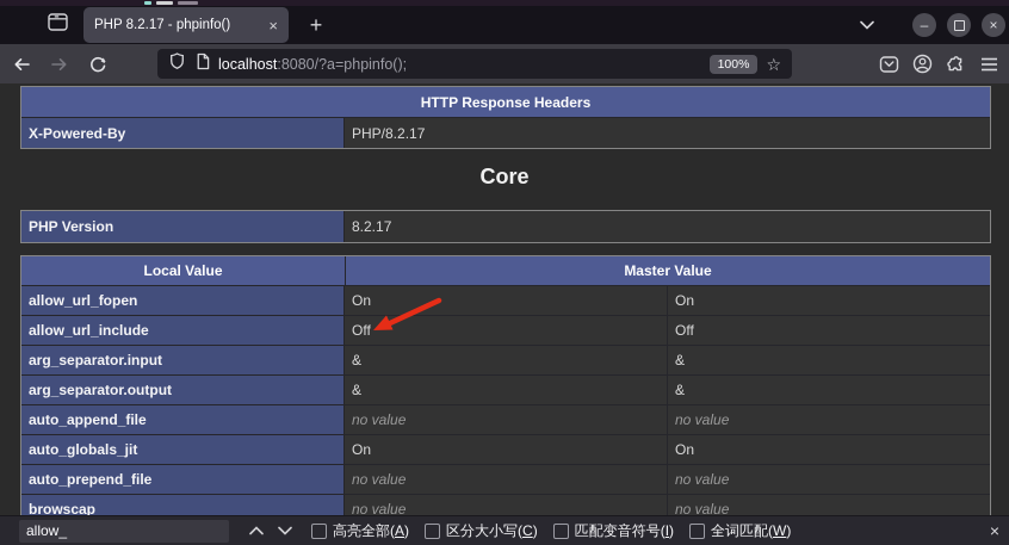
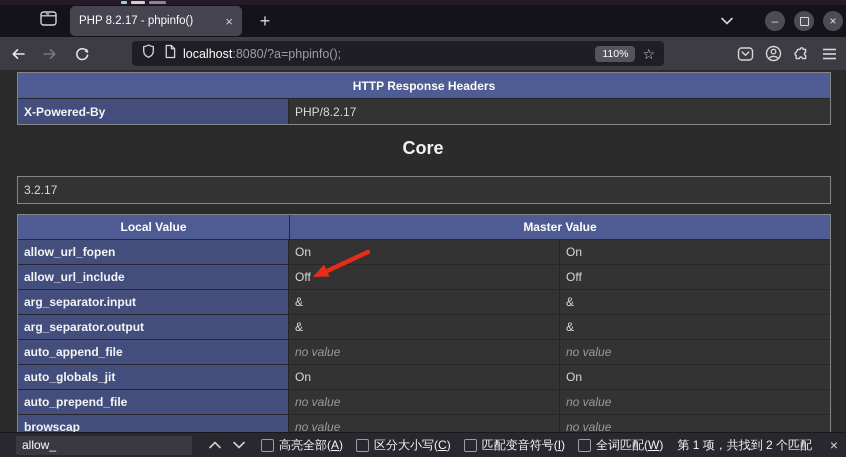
  PHP 8.2.17 - phpinfo()
  ×
  +
  –
  ×
  localhost:8080/?a=phpinfo();
- 100%
+ 110%
  ☆
  HTTP Response Headers
  X-Powered-By
  PHP/8.2.17
  Core
- PHP Version
- 8.2.17
+ 3.2.17
  Local Value
  Master Value
  allow_url_fopen
  On
  On
  allow_url_include
  Off
  Off
  arg_separator.input
  &
  &
  arg_separator.output
  &
  &
  auto_append_file
  no value
  no value
  auto_globals_jit
  On
  On
  auto_prepend_file
  no value
  no value
  browscap
  no value
  no value
  allow_
  高亮全部 A
  区分大小写 C
  匹配变音符号 I
  全词匹配 W
+ 第 1 项，共找到 2 个匹配
  ×
